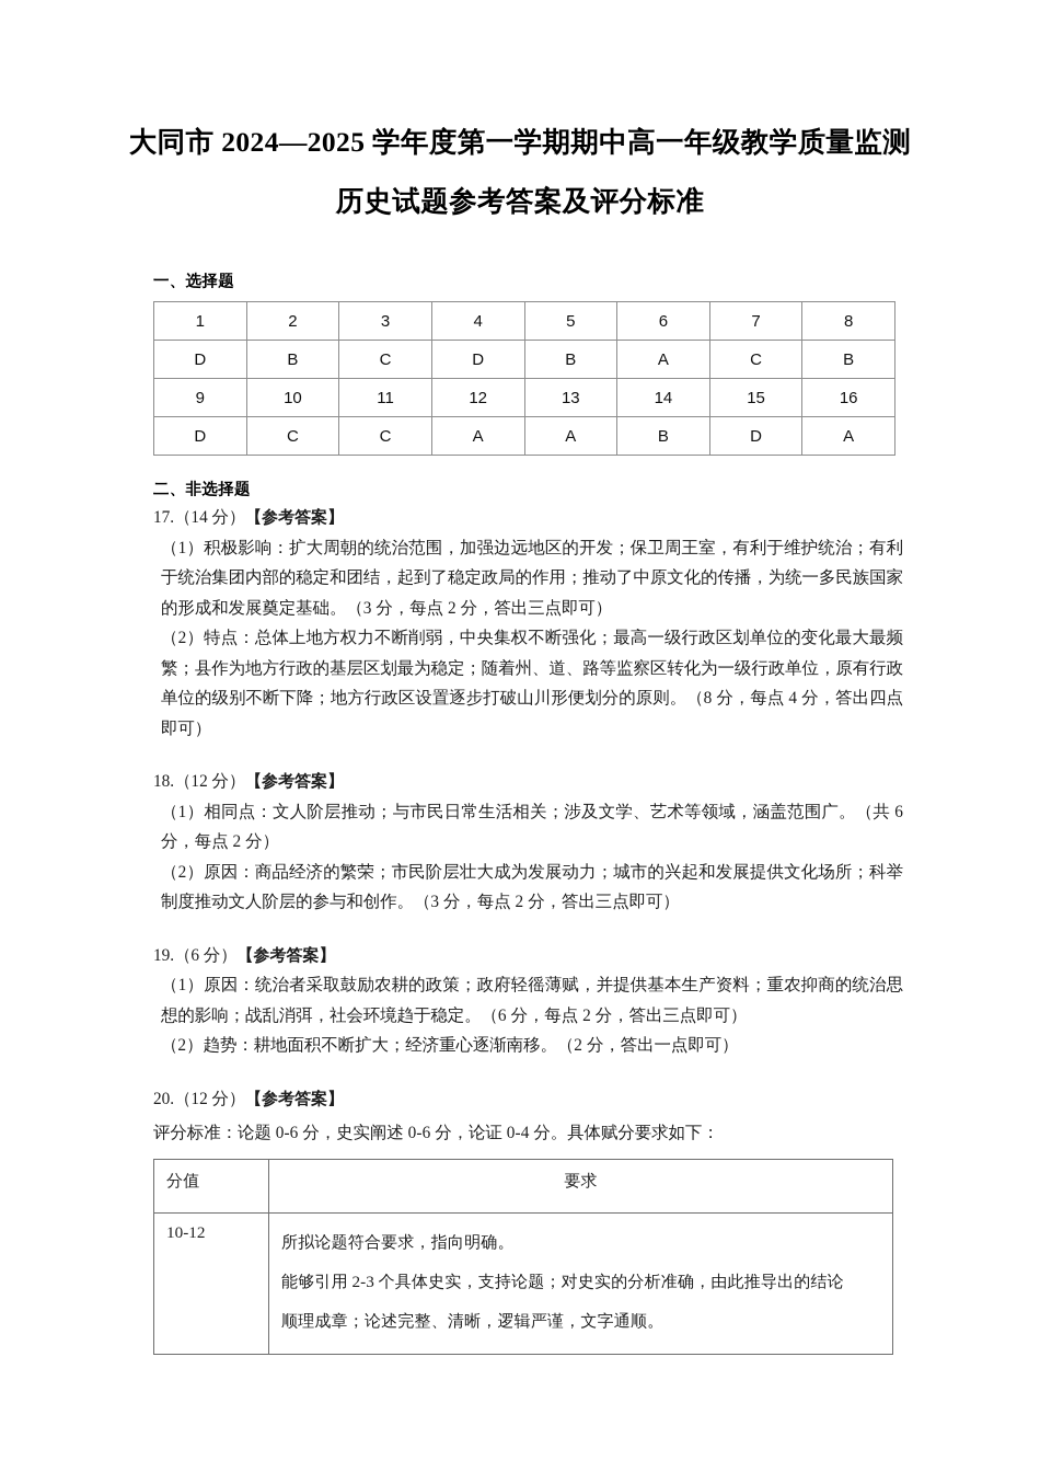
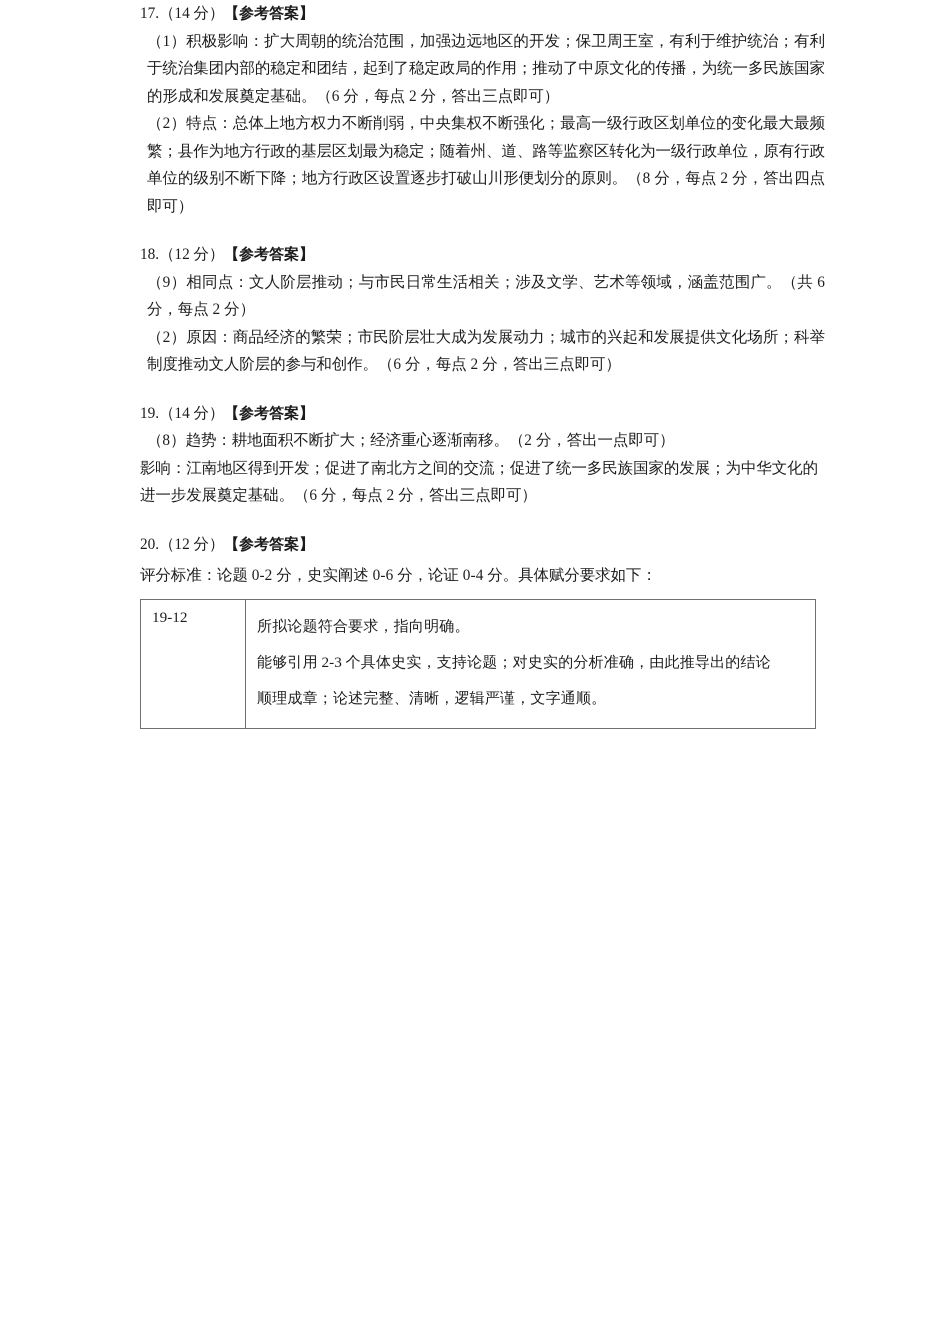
- 大同市 2024—2025 学年度第一学期期中高一年级教学质量监测
- 历史试题参考答案及评分标准
- 一、选择题
- 1	2	3	4	5	6	7	8
- D	B	C	D	B	A	C	B
- 9	10	11	12	13	14	15	16
- D	C	C	A	A	B	D	A
- 二、非选择题
  17.（14 分）【参考答案】
- （1）积极影响：扩大周朝的统治范围，加强边远地区的开发；保卫周王室，有利于维护统治；有利于统治集团内部的稳定和团结，起到了稳定政局的作用；推动了中原文化的传播，为统一多民族国家的形成和发展奠定基础。（3 分，每点 2 分，答出三点即可）
+ （1）积极影响：扩大周朝的统治范围，加强边远地区的开发；保卫周王室，有利于维护统治；有利于统治集团内部的稳定和团结，起到了稳定政局的作用；推动了中原文化的传播，为统一多民族国家的形成和发展奠定基础。（6 分，每点 2 分，答出三点即可）
- （2）特点：总体上地方权力不断削弱，中央集权不断强化；最高一级行政区划单位的变化最大最频繁；县作为地方行政的基层区划最为稳定；随着州、道、路等监察区转化为一级行政单位，原有行政单位的级别不断下降；地方行政区设置逐步打破山川形便划分的原则。（8 分，每点 4 分，答出四点即可）
+ （2）特点：总体上地方权力不断削弱，中央集权不断强化；最高一级行政区划单位的变化最大最频繁；县作为地方行政的基层区划最为稳定；随着州、道、路等监察区转化为一级行政单位，原有行政单位的级别不断下降；地方行政区设置逐步打破山川形便划分的原则。（8 分，每点 2 分，答出四点即可）
  18.（12 分）【参考答案】
- （1）相同点：文人阶层推动；与市民日常生活相关；涉及文学、艺术等领域，涵盖范围广。（共 6 分，每点 2 分）
+ （9）相同点：文人阶层推动；与市民日常生活相关；涉及文学、艺术等领域，涵盖范围广。（共 6 分，每点 2 分）
- （2）原因：商品经济的繁荣；市民阶层壮大成为发展动力；城市的兴起和发展提供文化场所；科举制度推动文人阶层的参与和创作。（3 分，每点 2 分，答出三点即可）
+ （2）原因：商品经济的繁荣；市民阶层壮大成为发展动力；城市的兴起和发展提供文化场所；科举制度推动文人阶层的参与和创作。（6 分，每点 2 分，答出三点即可）
- 19.（6 分）【参考答案】
+ 19.（14 分）【参考答案】
- （1）原因：统治者采取鼓励农耕的政策；政府轻徭薄赋，并提供基本生产资料；重农抑商的统治思想的影响；战乱消弭，社会环境趋于稳定。（6 分，每点 2 分，答出三点即可）
- （2）趋势：耕地面积不断扩大；经济重心逐渐南移。（2 分，答出一点即可）
+ （8）趋势：耕地面积不断扩大；经济重心逐渐南移。（2 分，答出一点即可）
+ 影响：江南地区得到开发；促进了南北方之间的交流；促进了统一多民族国家的发展；为中华文化的进一步发展奠定基础。（6 分，每点 2 分，答出三点即可）
  20.（12 分）【参考答案】
- 评分标准：论题 0-6 分，史实阐述 0-6 分，论证 0-4 分。具体赋分要求如下：
+ 评分标准：论题 0-2 分，史实阐述 0-6 分，论证 0-4 分。具体赋分要求如下：
- 分值	要求
- 10-12	所拟论题符合要求，指向明确。 能够引用 2-3 个具体史实，支持论题；对史实的分析准确，由此推导出的结论 顺理成章；论述完整、清晰，逻辑严谨，文字通顺。
+ 19-12	所拟论题符合要求，指向明确。 能够引用 2-3 个具体史实，支持论题；对史实的分析准确，由此推导出的结论 顺理成章；论述完整、清晰，逻辑严谨，文字通顺。
